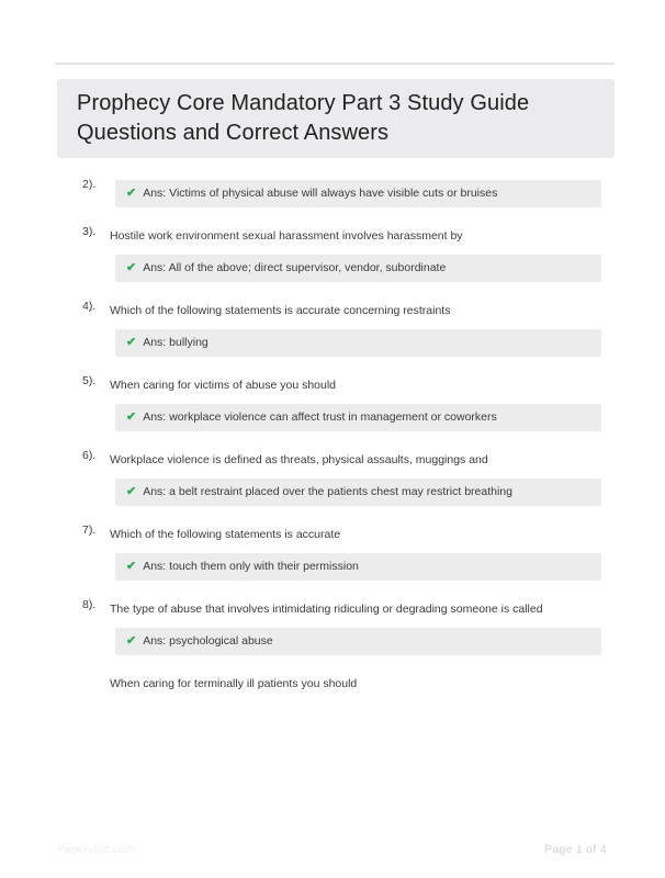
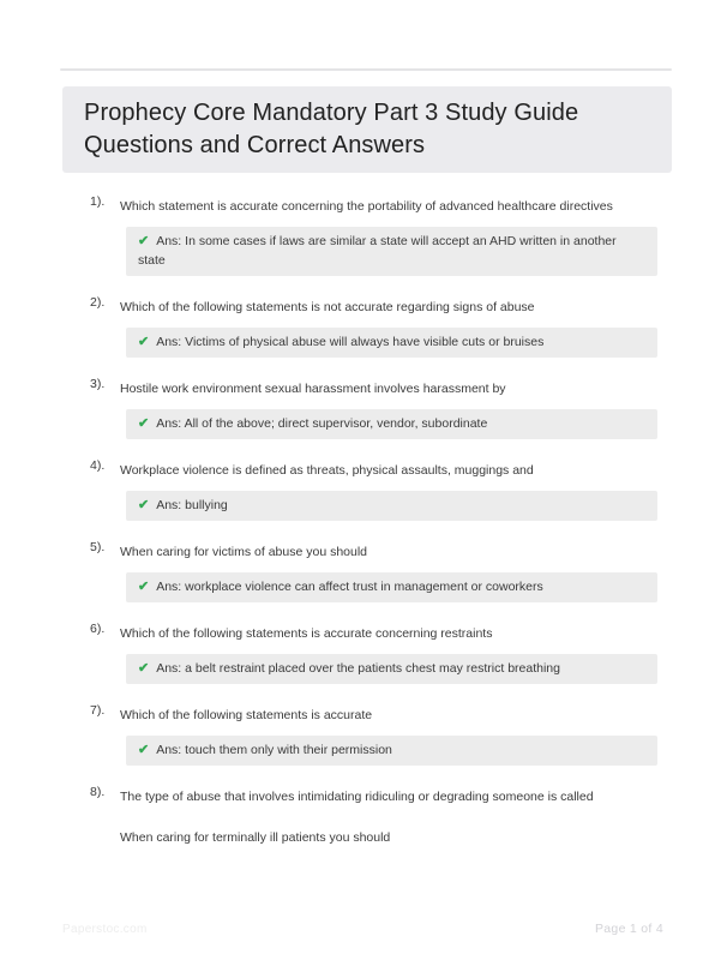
  Prophecy Core Mandatory Part 3 Study Guide Questions and Correct Answers
+ 1).
+ Which statement is accurate concerning the portability of advanced healthcare directives
+ ✔ Ans: In some cases if laws are similar a state will accept an AHD written in another state
  2).
+ Which of the following statements is not accurate regarding signs of abuse
  ✔ Ans: Victims of physical abuse will always have visible cuts or bruises
  3).
  Hostile work environment sexual harassment involves harassment by
  ✔ Ans: All of the above; direct supervisor, vendor, subordinate
  4).
- Which of the following statements is accurate concerning restraints
+ Workplace violence is defined as threats, physical assaults, muggings and
  ✔ Ans: bullying
  5).
  When caring for victims of abuse you should
  ✔ Ans: workplace violence can affect trust in management or coworkers
  6).
- Workplace violence is defined as threats, physical assaults, muggings and
+ Which of the following statements is accurate concerning restraints
  ✔ Ans: a belt restraint placed over the patients chest may restrict breathing
  7).
  Which of the following statements is accurate
  ✔ Ans: touch them only with their permission
  8).
  The type of abuse that involves intimidating ridiculing or degrading someone is called
- ✔ Ans: psychological abuse
  When caring for terminally ill patients you should
  Page 1 of 4
